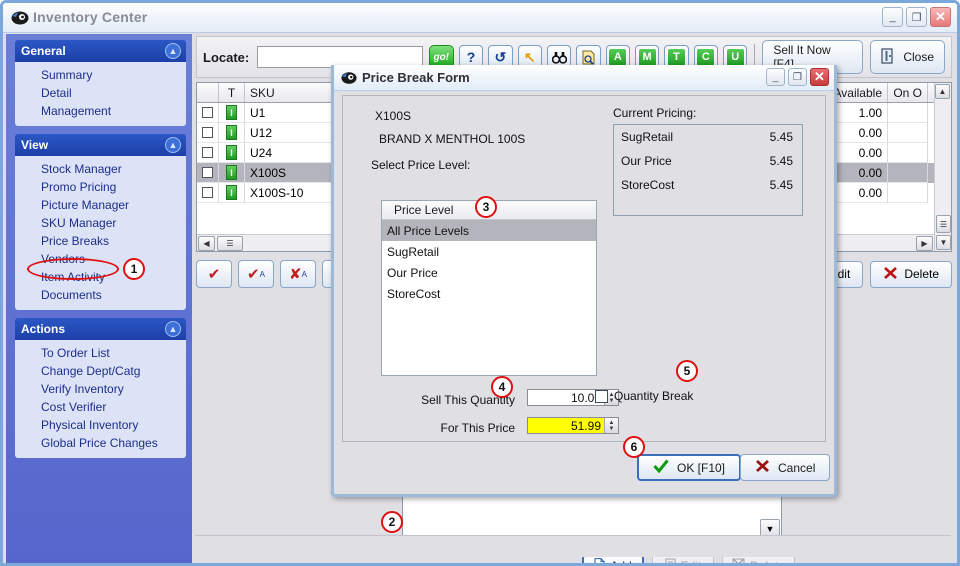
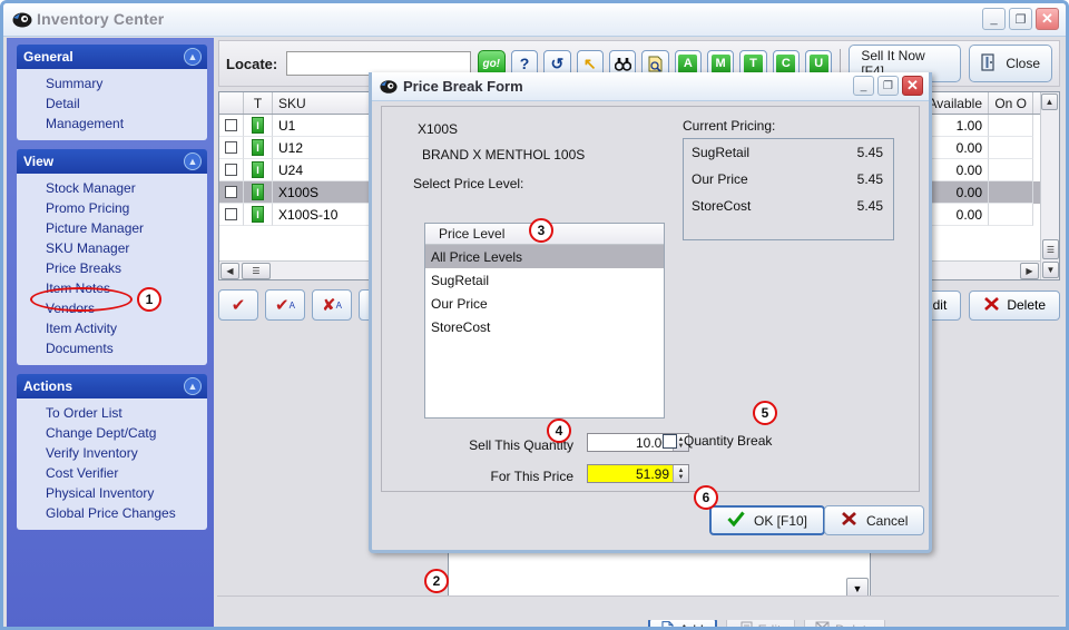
  Inventory Center
  _
  ❐
  ✕
  General
  ▲
  Summary
  Detail
  Management
  View
  ▲
  Stock Manager
  Promo Pricing
  Picture Manager
  SKU Manager
  Price Breaks
+ Item Notes
  Vendors
  Item Activity
  Documents
  Actions
  ▲
  To Order List
  Change Dept/Catg
  Verify Inventory
  Cost Verifier
  Physical Inventory
  Global Price Changes
  Locate:
  go!
  ?
  ↺
  ↖
  A
  M
  T
  C
  U
  Sell It Now [F4]
  Close
  T
  SKU
  Available
  On O
  I
  U1
  1.00
  I
  U12
  0.00
  I
  U24
  0.00
  I
  X100S
  0.00
  I
  X100S-10
  0.00
  ◀
  ☰
  ▶
  ▲
  ☰
  ▼
  ✔
  ✔
  A
  ✘
  A
  dit
  Delete
  ▼
  Price Break Form
  _
  ❐
  ✕
  X100S
  BRAND X MENTHOL 100S
  Select Price Level:
  Price Level
  All Price Levels
  SugRetail
  Our Price
  StoreCost
  Current Pricing:
  SugRetail
  5.45
  Our Price
  5.45
  StoreCost
  5.45
  Sell This Quantity
  10.0
  For This Price
  51.99
  Quantity Break
  OK [F10]
  Cancel
  1
  2
  3
  4
  5
  6
